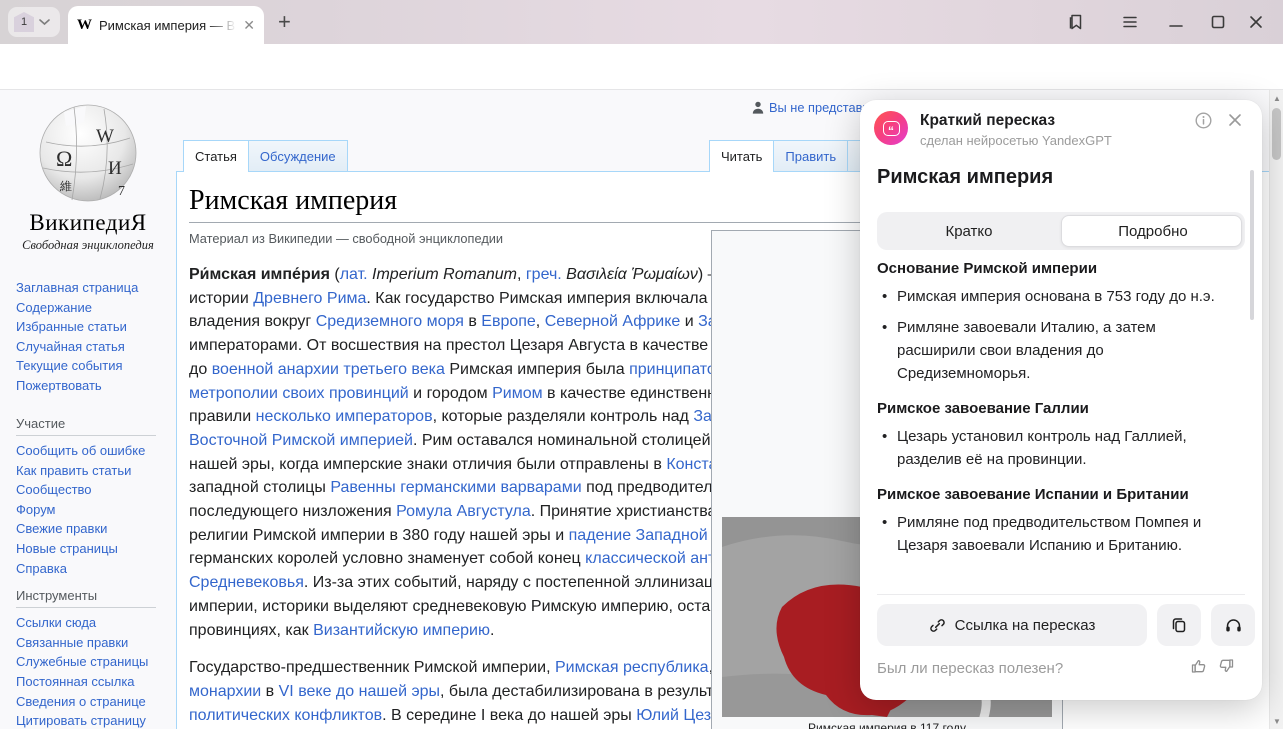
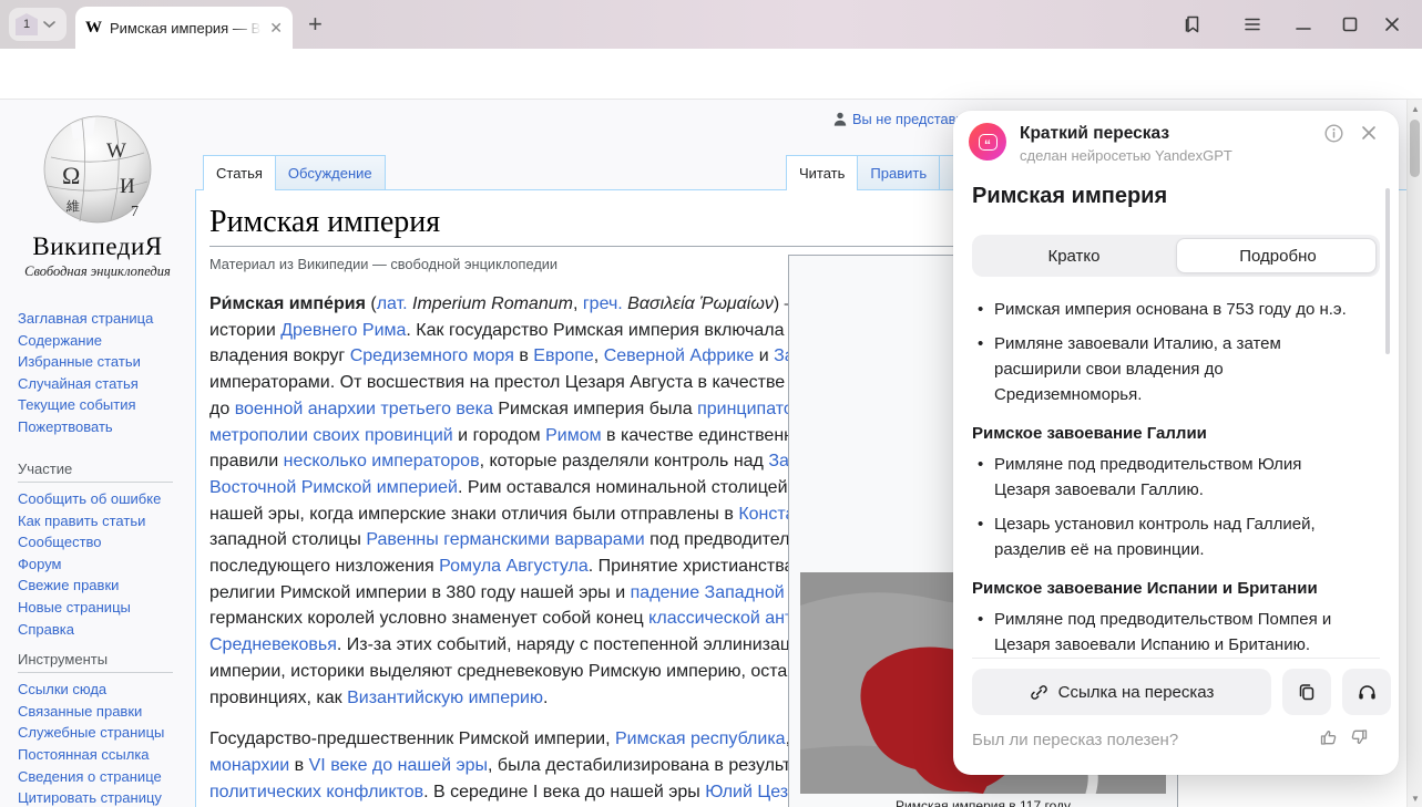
  1
  W
  Римская империя
  ✕
  +
  Ω
  W
  И
  7
  維
  ВикипедиЯ
  Свободная энциклопедия
  Заглавная страница
  Содержание
  Избранные статьи
  Случайная статья
  Текущие события
  Пожертвовать
  Участие
  Сообщить об ошибке
  Как править статьи
  Сообщество
  Форум
  Свежие правки
  Новые страницы
  Справка
  Инструменты
  Ссылки сюда
  Связанные правки
  Служебные страницы
  Постоянная ссылка
  Сведения о странице
  Цитировать страницу
  Статья
  Обсуждение
  Читать
  Править
  Римская империя
  Материал из Википедии — свободной энциклопедии
  истории Древнего Рима. Как государство Римская империя включала
  владения вокруг Средиземного моря в Европе, Северной Африке и З
  до военной анархии третьего века Римская империя была принципат
  правили несколько императоров, которые разделяли контроль над За
  Восточной Римской империей. Рим оставался номинальной столицей
  нашей эры, когда имперские знаки отличия были отправлены в Конст
  западной столицы Равенны германскими варварами под предводител
  германских королей условно знаменует собой конец классической ан
  Средневековья. Из-за этих событий, наряду с постепенной эллинизац
  империи, историки выделяют средневековую Римскую империю, оста
  провинциях, как Византийскую империю.
  Государство-предшественник Римской империи, Римская республика
  монархии в VI веке до нашей эры, была дестабилизирована в результ
  Римская империя в 117 году
  “
  Краткий пересказ
  сделан нейросетью YandexGPT
  Римская империя
  Кратко
  Подробно
- Основание Римской империи
  Римская империя основана в 753 году до н.э.
  Римляне завоевали Италию, а затем расширили свои владения до Средиземноморья.
  Римское завоевание Галлии
+ Римляне под предводительством Юлия Цезаря завоевали Галлию.
  Цезарь установил контроль над Галлией, разделив её на провинции.
  Римское завоевание Испании и Британии
  Римляне под предводительством Помпея и Цезаря завоевали Испанию и Британию.
  Ссылка на пересказ
  Был ли пересказ полезен?
  ▲
  ▼
